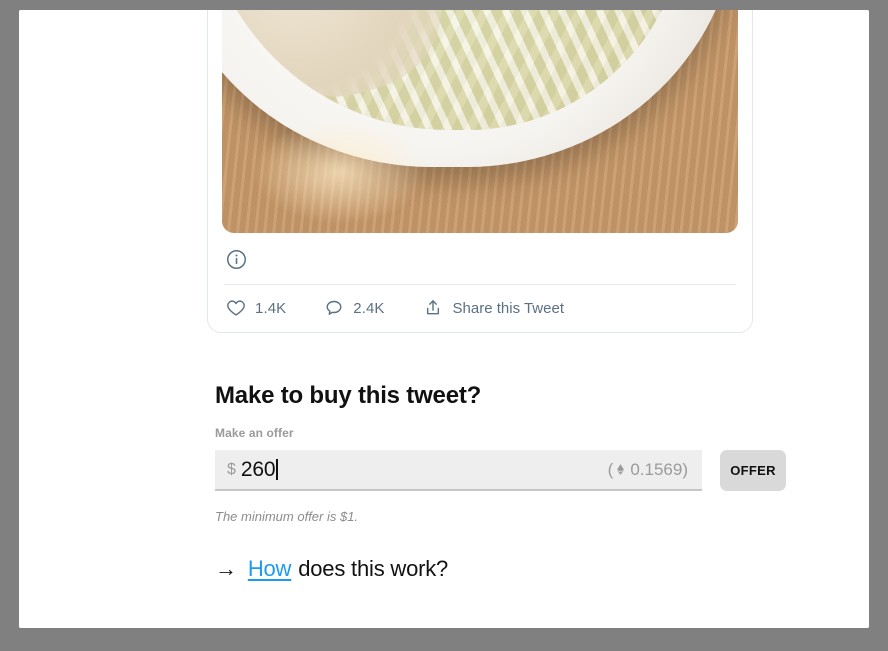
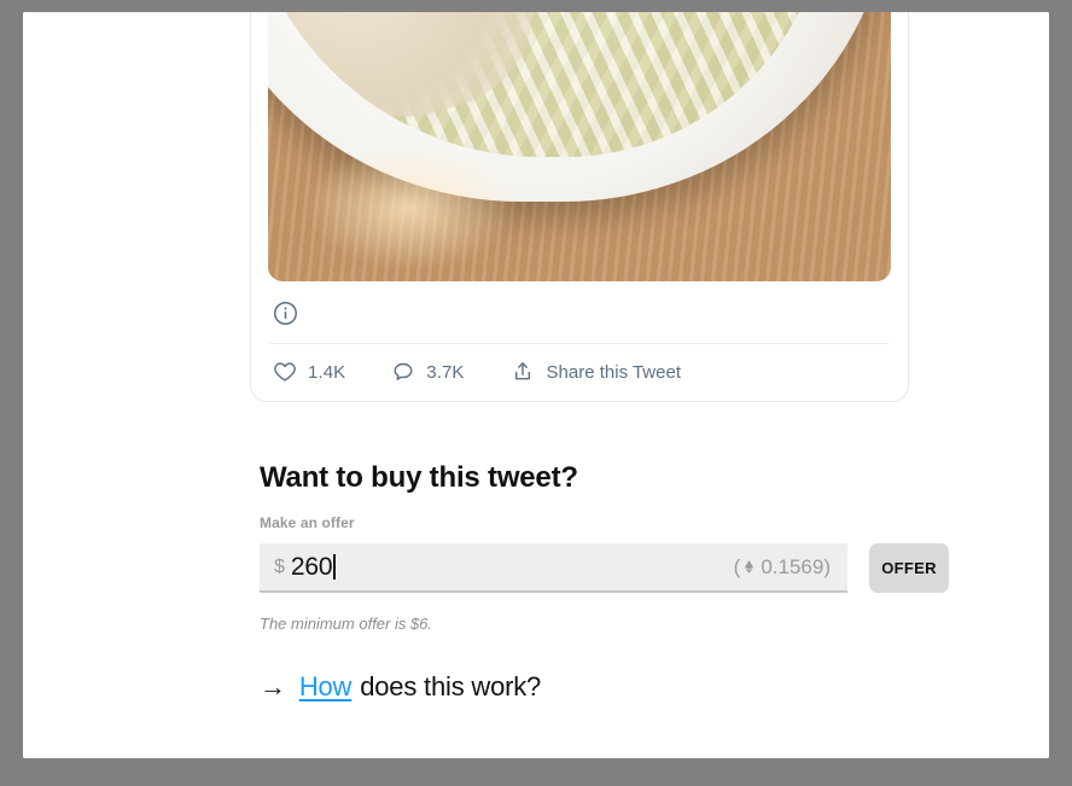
  1.4K
- 2.4K
+ 3.7K
  Share this Tweet
- Make to buy this tweet?
+ Want to buy this tweet?
  Make an offer
  $
  260
  ( 0.1569)
  OFFER
- The minimum offer is $1.
+ The minimum offer is $6.
  →
  How
  does this work?
